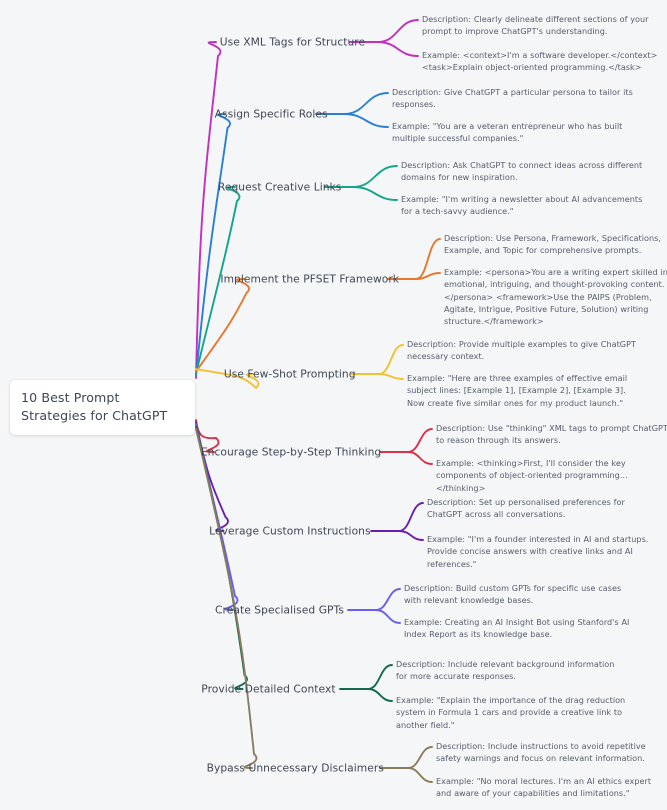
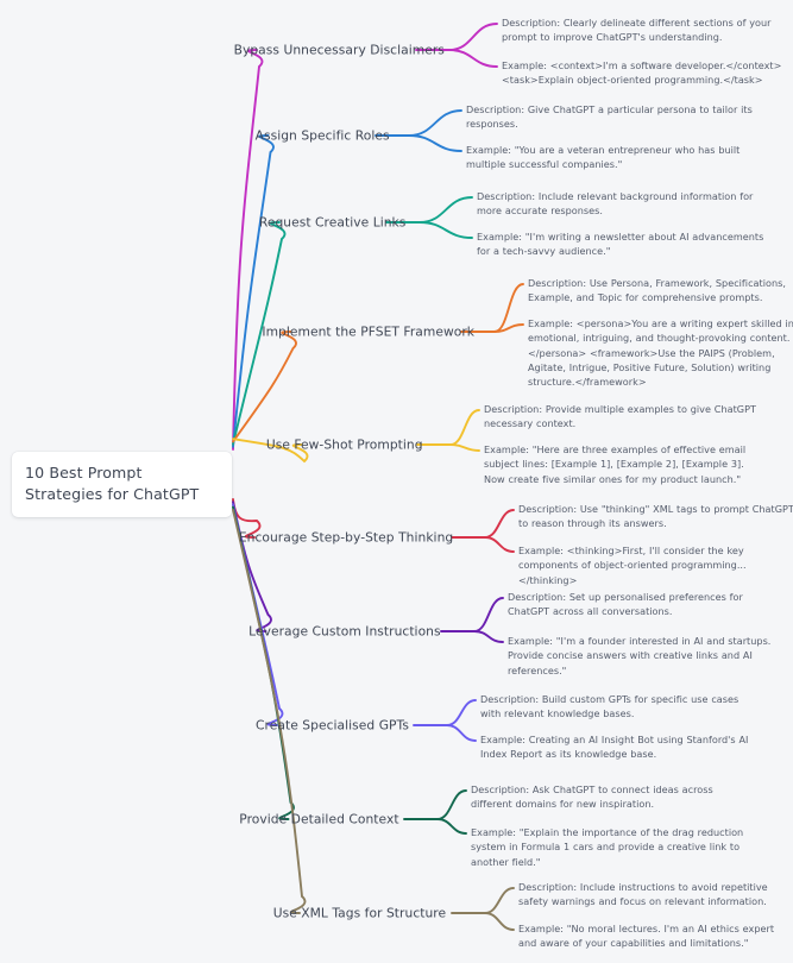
  10 Best Prompt Strategies for ChatGPT
- Use XML Tags for Structure
+ Bypass Unnecessary Disclaimers
  Assign Specific Roles
  Request Creative Links
  Implement the PFSET Framework
  Use Few-Shot Prompting
  Encourage Step-by-Step Thinking
  Leverage Custom Instructions
  Create Specialised GPTs
  Provide Detailed Context
- Bypass Unnecessary Disclaimers
+ Use XML Tags for Structure
  Description: Clearly delineate different sections of your prompt to improve ChatGPT's understanding.
  Example: <context>I'm a software developer.</context> <task>Explain object-oriented programming.</task>
  Description: Give ChatGPT a particular persona to tailor its responses.
  Example: "You are a veteran entrepreneur who has built multiple successful companies."
- Description: Ask ChatGPT to connect ideas across different domains for new inspiration.
+ Description: Include relevant background information for more accurate responses.
  Example: "I'm writing a newsletter about AI advancements for a tech-savvy audience."
  Description: Use Persona, Framework, Specifications, Example, and Topic for comprehensive prompts.
  Example: <persona>You are a writing expert skilled in emotional, intriguing, and thought-provoking content.</persona> <framework>Use the PAIPS (Problem, Agitate, Intrigue, Positive Future, Solution) writing structure.</framework>
  Description: Provide multiple examples to give ChatGPT necessary context.
  Example: "Here are three examples of effective email subject lines: [Example 1], [Example 2], [Example 3]. Now create five similar ones for my product launch."
  Description: Use "thinking" XML tags to prompt ChatGPT to reason through its answers.
  Example: <thinking>First, I'll consider the key components of object-oriented programming...</thinking>
  Description: Set up personalised preferences for ChatGPT across all conversations.
  Example: "I'm a founder interested in AI and startups. Provide concise answers with creative links and AI references."
  Description: Build custom GPTs for specific use cases with relevant knowledge bases.
  Example: Creating an AI Insight Bot using Stanford's AI Index Report as its knowledge base.
- Description: Include relevant background information for more accurate responses.
+ Description: Ask ChatGPT to connect ideas across different domains for new inspiration.
  Example: "Explain the importance of the drag reduction system in Formula 1 cars and provide a creative link to another field."
  Description: Include instructions to avoid repetitive safety warnings and focus on relevant information.
  Example: "No moral lectures. I'm an AI ethics expert and aware of your capabilities and limitations."
